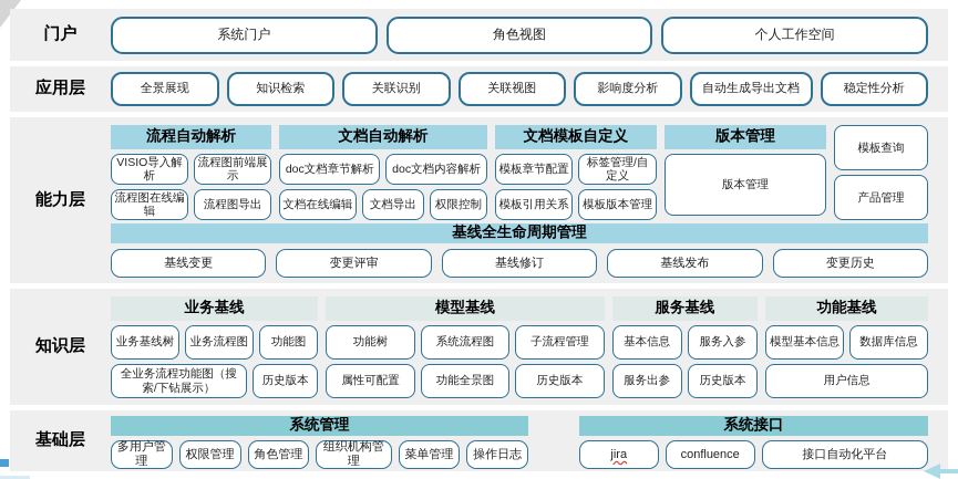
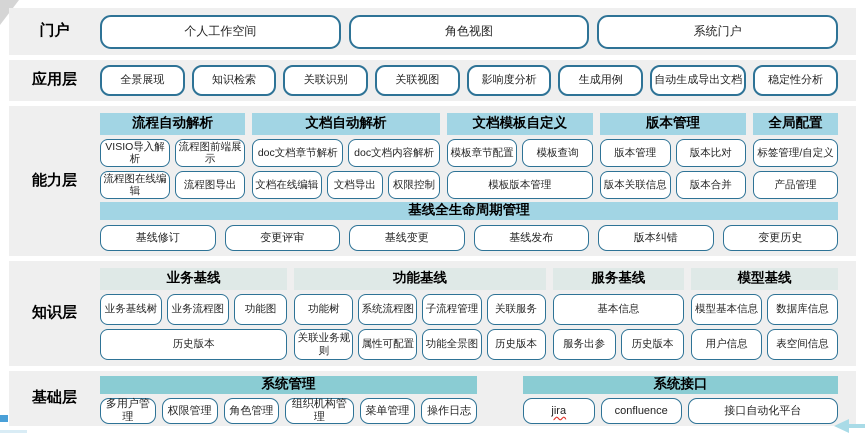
  门户
- 系统门户
+ 个人工作空间
  角色视图
- 个人工作空间
+ 系统门户
  应用层
  全景展现
  知识检索
  关联识别
  关联视图
  影响度分析
+ 生成用例
  自动生成导出文档
  稳定性分析
  能力层
  流程自动解析
  VISIO导入解析
  流程图前端展示
  流程图在线编辑
  流程图导出
  文档自动解析
  doc文档章节解析
  doc文档内容解析
  文档在线编辑
  文档导出
  权限控制
  文档模板自定义
  模板章节配置
- 标签管理/自定义
+ 模板查询
- 模板引用关系
  模板版本管理
  版本管理
  版本管理
+ 版本比对
+ 版本关联信息
+ 版本合并
+ 全局配置
- 模板查询
+ 标签管理/自定义
  产品管理
  基线全生命周期管理
- 基线变更
+ 基线修订
  变更评审
- 基线修订
+ 基线变更
  基线发布
+ 版本纠错
  变更历史
  知识层
  业务基线
  业务基线树
  业务流程图
  功能图
- 全业务流程功能图（搜索/下钻展示）
  历史版本
- 模型基线
+ 功能基线
  功能树
  系统流程图
  子流程管理
+ 关联服务
+ 关联业务规则
  属性可配置
  功能全景图
  历史版本
  服务基线
  基本信息
- 服务入参
  服务出参
  历史版本
- 功能基线
+ 模型基线
  模型基本信息
  数据库信息
  用户信息
+ 表空间信息
  基础层
  系统管理
  多用户管理
  权限管理
  角色管理
  组织机构管理
  菜单管理
  操作日志
  系统接口
  jira
  confluence
  接口自动化平台
